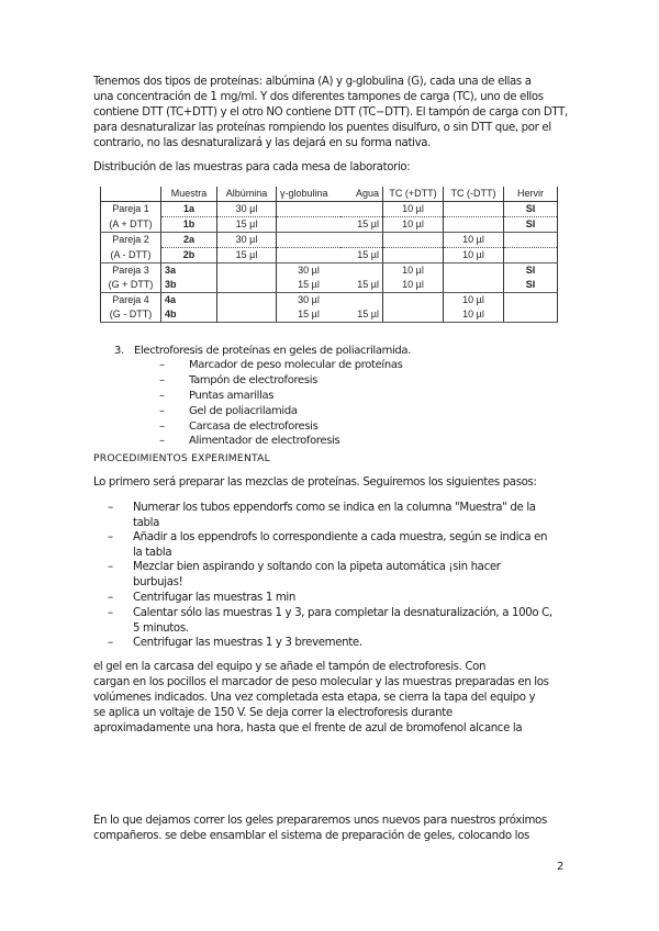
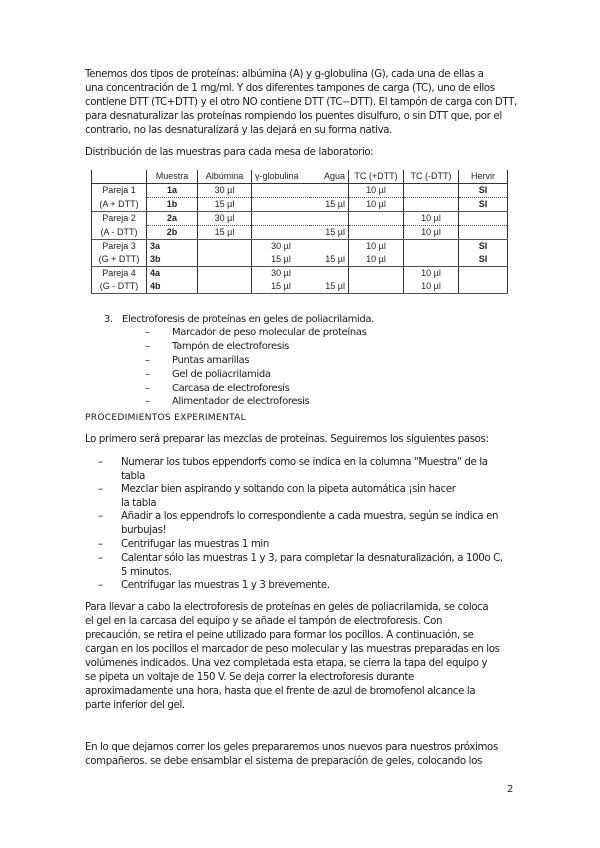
  Tenemos dos tipos de proteínas: albúmina (A) y g-globulina (G), cada una de ellas a
  una concentración de 1 mg/ml. Y dos diferentes tampones de carga (TC), uno de ellos
  contiene DTT (TC+DTT) y el otro NO contiene DTT (TC−DTT). El tampón de carga con DTT,
  para desnaturalizar las proteínas rompiendo los puentes disulfuro, o sin DTT que, por el
  contrario, no las desnaturalizará y las dejará en su forma nativa.
  Distribución de las muestras para cada mesa de laboratorio:
  	Muestra	Albúmina	γ-globulina	Agua	TC (+DTT)	TC (-DTT)	Hervir
  Pareja 1	1a	30 µl			10 µl		SI
  (A + DTT)	1b	15 µl		15 µl	10 µl		SI
  Pareja 2	2a	30 µl				10 µl
  (A - DTT)	2b	15 µl		15 µl		10 µl
  Pareja 3	3a		30 µl		10 µl		SI
  (G + DTT)	3b		15 µl	15 µl	10 µl		SI
  Pareja 4	4a		30 µl			10 µl
  (G - DTT)	4b		15 µl	15 µl		10 µl
  3.
  Electroforesis de proteínas en geles de poliacrilamida.
  –
  Marcador de peso molecular de proteínas
  –
  Tampón de electroforesis
  –
  Puntas amarillas
  –
  Gel de poliacrilamida
  –
  Carcasa de electroforesis
  –
  Alimentador de electroforesis
  PROCEDIMIENTOS EXPERIMENTAL
  Lo primero será preparar las mezclas de proteínas. Seguiremos los siguientes pasos:
  –
  Numerar los tubos eppendorfs como se indica en la columna "Muestra" de la
  tabla
  –
- Añadir a los eppendrofs lo correspondiente a cada muestra, según se indica en
+ Mezclar bien aspirando y soltando con la pipeta automática ¡sin hacer
  la tabla
  –
- Mezclar bien aspirando y soltando con la pipeta automática ¡sin hacer
+ Añadir a los eppendrofs lo correspondiente a cada muestra, según se indica en
  burbujas!
  –
  Centrifugar las muestras 1 min
  –
  Calentar sólo las muestras 1 y 3, para completar la desnaturalización, a 100o C,
  5 minutos.
  –
  Centrifugar las muestras 1 y 3 brevemente.
+ Para llevar a cabo la electroforesis de proteínas en geles de poliacrilamida, se coloca
  el gel en la carcasa del equipo y se añade el tampón de electroforesis. Con
+ precaución, se retira el peine utilizado para formar los pocillos. A continuación, se
  cargan en los pocillos el marcador de peso molecular y las muestras preparadas en los
  volúmenes indicados. Una vez completada esta etapa, se cierra la tapa del equipo y
- se aplica un voltaje de 150 V. Se deja correr la electroforesis durante
+ se pipeta un voltaje de 150 V. Se deja correr la electroforesis durante
  aproximadamente una hora, hasta que el frente de azul de bromofenol alcance la
+ parte inferior del gel.
  En lo que dejamos correr los geles prepararemos unos nuevos para nuestros próximos
  compañeros. se debe ensamblar el sistema de preparación de geles, colocando los
  2
